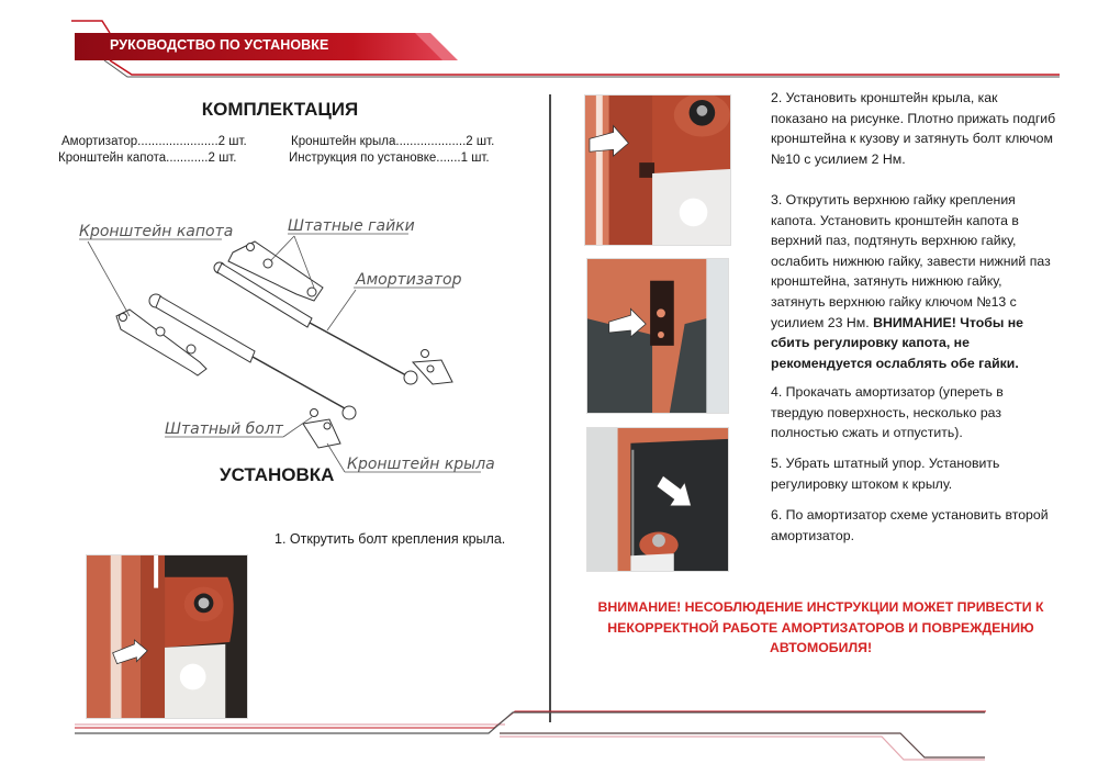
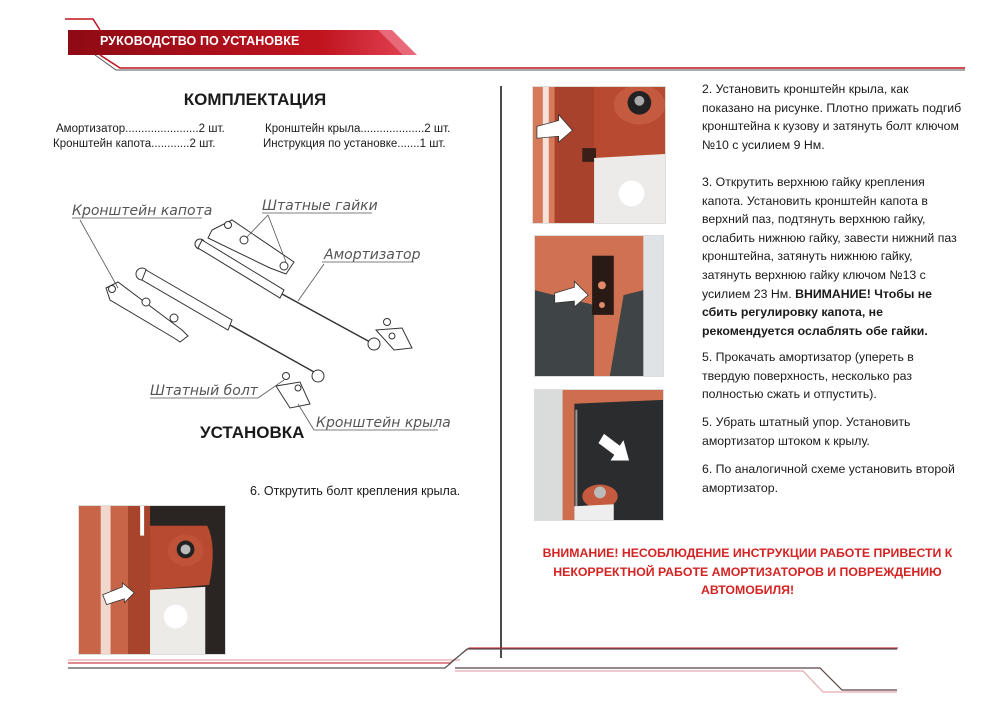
  РУКОВОДСТВО ПО УСТАНОВКЕ
  КОМПЛЕКТАЦИЯ
  Амортизатор.......................2 шт.
  Кронштейн крыла....................2 шт.
  Кронштейн капота............2 шт.
  Инструкция по установке.......1 шт.
  Кронштейн капота
  Штатные гайки
  Амортизатор
  Штатный болт
  Кронштейн крыла
  УСТАНОВКА
- 1. Открутить болт крепления крыла.
+ 6. Открутить болт крепления крыла.
- 2. Установить кронштейн крыла, как показано на рисунке. Плотно прижать подгиб кронштейна к кузову и затянуть болт ключом №10 с усилием 2 Нм.
+ 2. Установить кронштейн крыла, как показано на рисунке. Плотно прижать подгиб кронштейна к кузову и затянуть болт ключом №10 с усилием 9 Нм.
  3. Открутить верхнюю гайку крепления капота. Установить кронштейн капота в верхний паз, подтянуть верхнюю гайку, ослабить нижнюю гайку, завести нижний паз кронштейна, затянуть нижнюю гайку, затянуть верхнюю гайку ключом №13 с усилием 23 Нм. ВНИМАНИЕ! Чтобы не сбить регулировку капота, не рекомендуется ослаблять обе гайки.
- 4. Прокачать амортизатор (упереть в твердую поверхность, несколько раз полностью сжать и отпустить).
+ 5. Прокачать амортизатор (упереть в твердую поверхность, несколько раз полностью сжать и отпустить).
- 5. Убрать штатный упор. Установить регулировку штоком к крылу.
+ 5. Убрать штатный упор. Установить амортизатор штоком к крылу.
- 6. По амортизатор схеме установить второй амортизатор.
+ 6. По аналогичной схеме установить второй амортизатор.
- ВНИМАНИЕ! НЕСОБЛЮДЕНИЕ ИНСТРУКЦИИ МОЖЕТ ПРИВЕСТИ К НЕКОРРЕКТНОЙ РАБОТЕ АМОРТИЗАТОРОВ И ПОВРЕЖДЕНИЮ АВТОМОБИЛЯ!
+ ВНИМАНИЕ! НЕСОБЛЮДЕНИЕ ИНСТРУКЦИИ РАБОТЕ ПРИВЕСТИ К НЕКОРРЕКТНОЙ РАБОТЕ АМОРТИЗАТОРОВ И ПОВРЕЖДЕНИЮ АВТОМОБИЛЯ!
